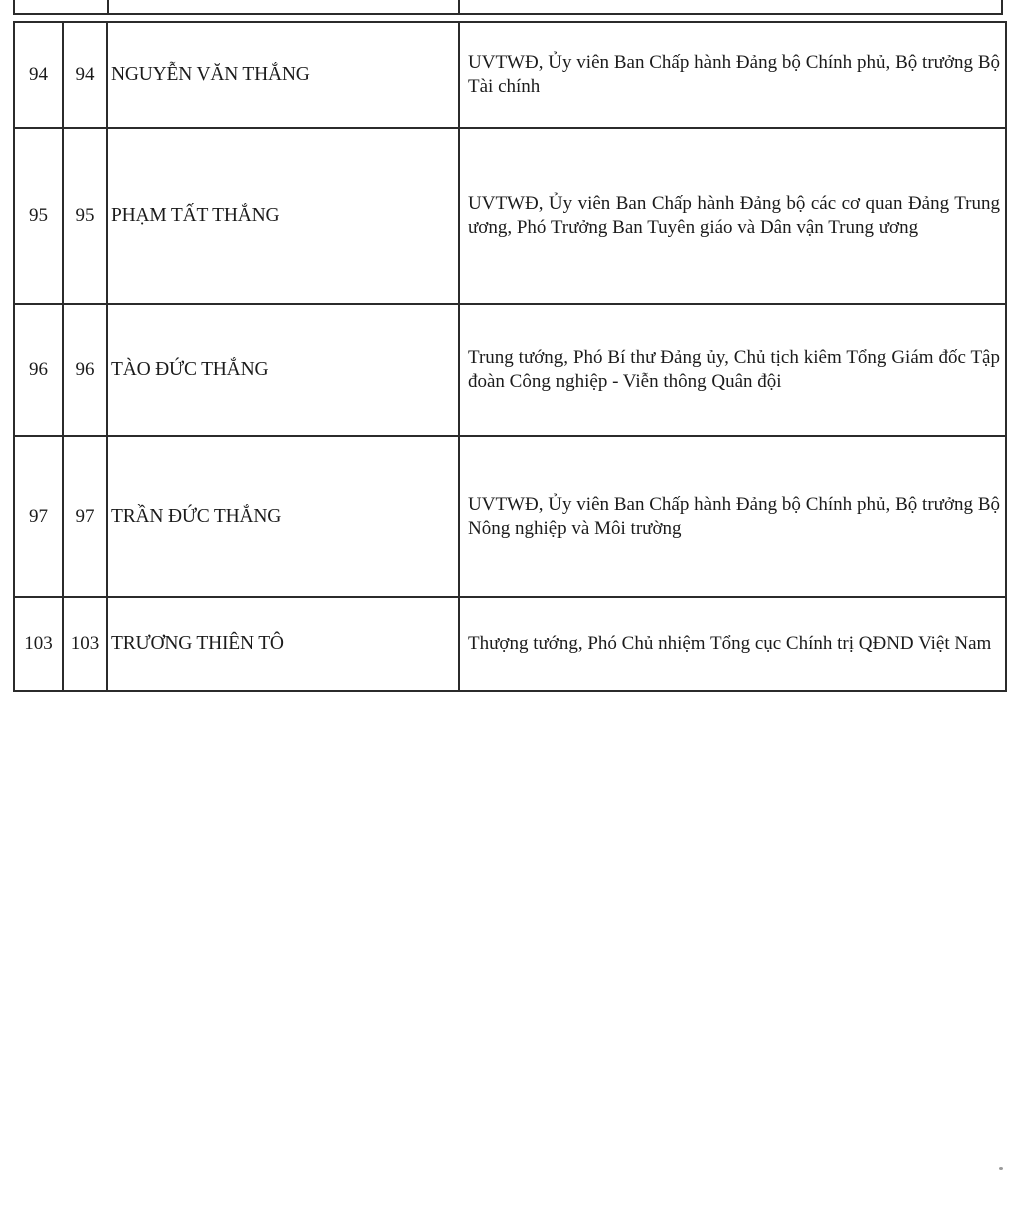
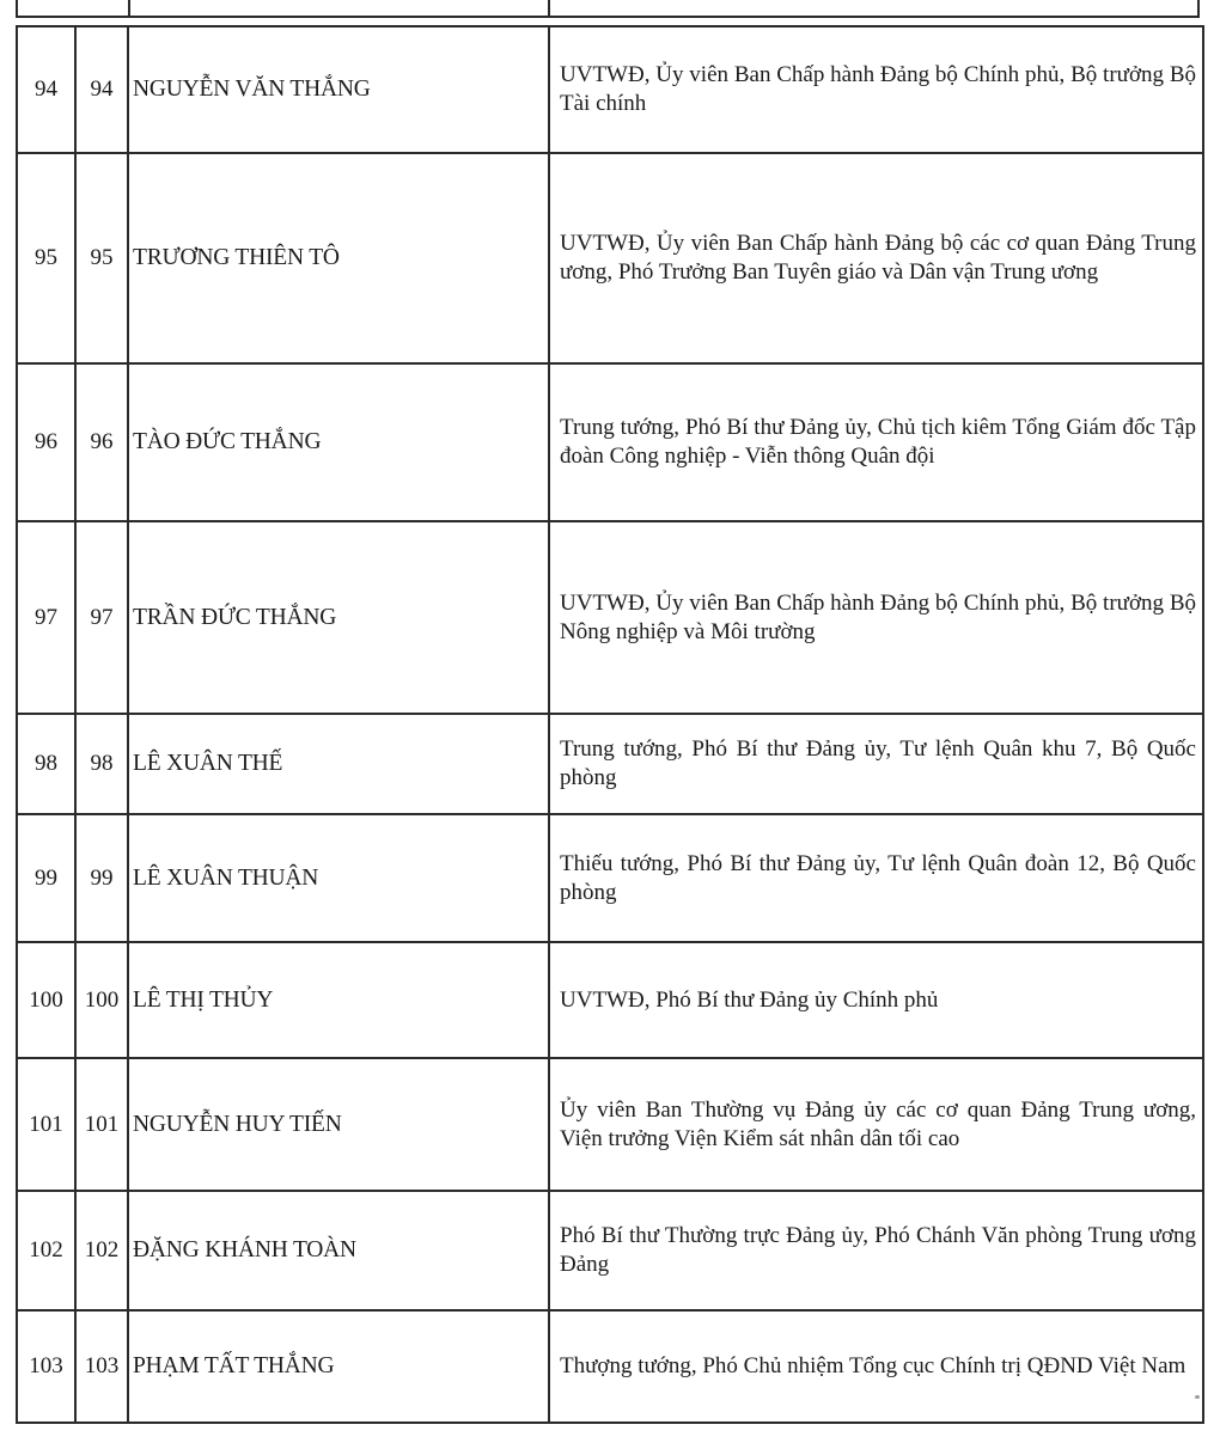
  94	94	NGUYỄN VĂN THẮNG	UVTWĐ, Ủy viên Ban Chấp hành Đảng bộ Chính phủ, Bộ trưởng Bộ Tài chính
- 95	95	PHẠM TẤT THẮNG	UVTWĐ, Ủy viên Ban Chấp hành Đảng bộ các cơ quan Đảng Trung ương, Phó Trưởng Ban Tuyên giáo và Dân vận Trung ương
+ 95	95	TRƯƠNG THIÊN TÔ	UVTWĐ, Ủy viên Ban Chấp hành Đảng bộ các cơ quan Đảng Trung ương, Phó Trưởng Ban Tuyên giáo và Dân vận Trung ương
  96	96	TÀO ĐỨC THẮNG	Trung tướng, Phó Bí thư Đảng ủy, Chủ tịch kiêm Tổng Giám đốc Tập đoàn Công nghiệp - Viễn thông Quân đội
  97	97	TRẦN ĐỨC THẮNG	UVTWĐ, Ủy viên Ban Chấp hành Đảng bộ Chính phủ, Bộ trưởng Bộ Nông nghiệp và Môi trường
+ 98	98	LÊ XUÂN THẾ	Trung tướng, Phó Bí thư Đảng ủy, Tư lệnh Quân khu 7, Bộ Quốc phòng
+ 99	99	LÊ XUÂN THUẬN	Thiếu tướng, Phó Bí thư Đảng ủy, Tư lệnh Quân đoàn 12, Bộ Quốc phòng
+ 100	100	LÊ THỊ THỦY	UVTWĐ, Phó Bí thư Đảng ủy Chính phủ
+ 101	101	NGUYỄN HUY TIẾN	Ủy viên Ban Thường vụ Đảng ủy các cơ quan Đảng Trung ương, Viện trưởng Viện Kiểm sát nhân dân tối cao
+ 102	102	ĐẶNG KHÁNH TOÀN	Phó Bí thư Thường trực Đảng ủy, Phó Chánh Văn phòng Trung ương Đảng
- 103	103	TRƯƠNG THIÊN TÔ	Thượng tướng, Phó Chủ nhiệm Tổng cục Chính trị QĐND Việt Nam
+ 103	103	PHẠM TẤT THẮNG	Thượng tướng, Phó Chủ nhiệm Tổng cục Chính trị QĐND Việt Nam
